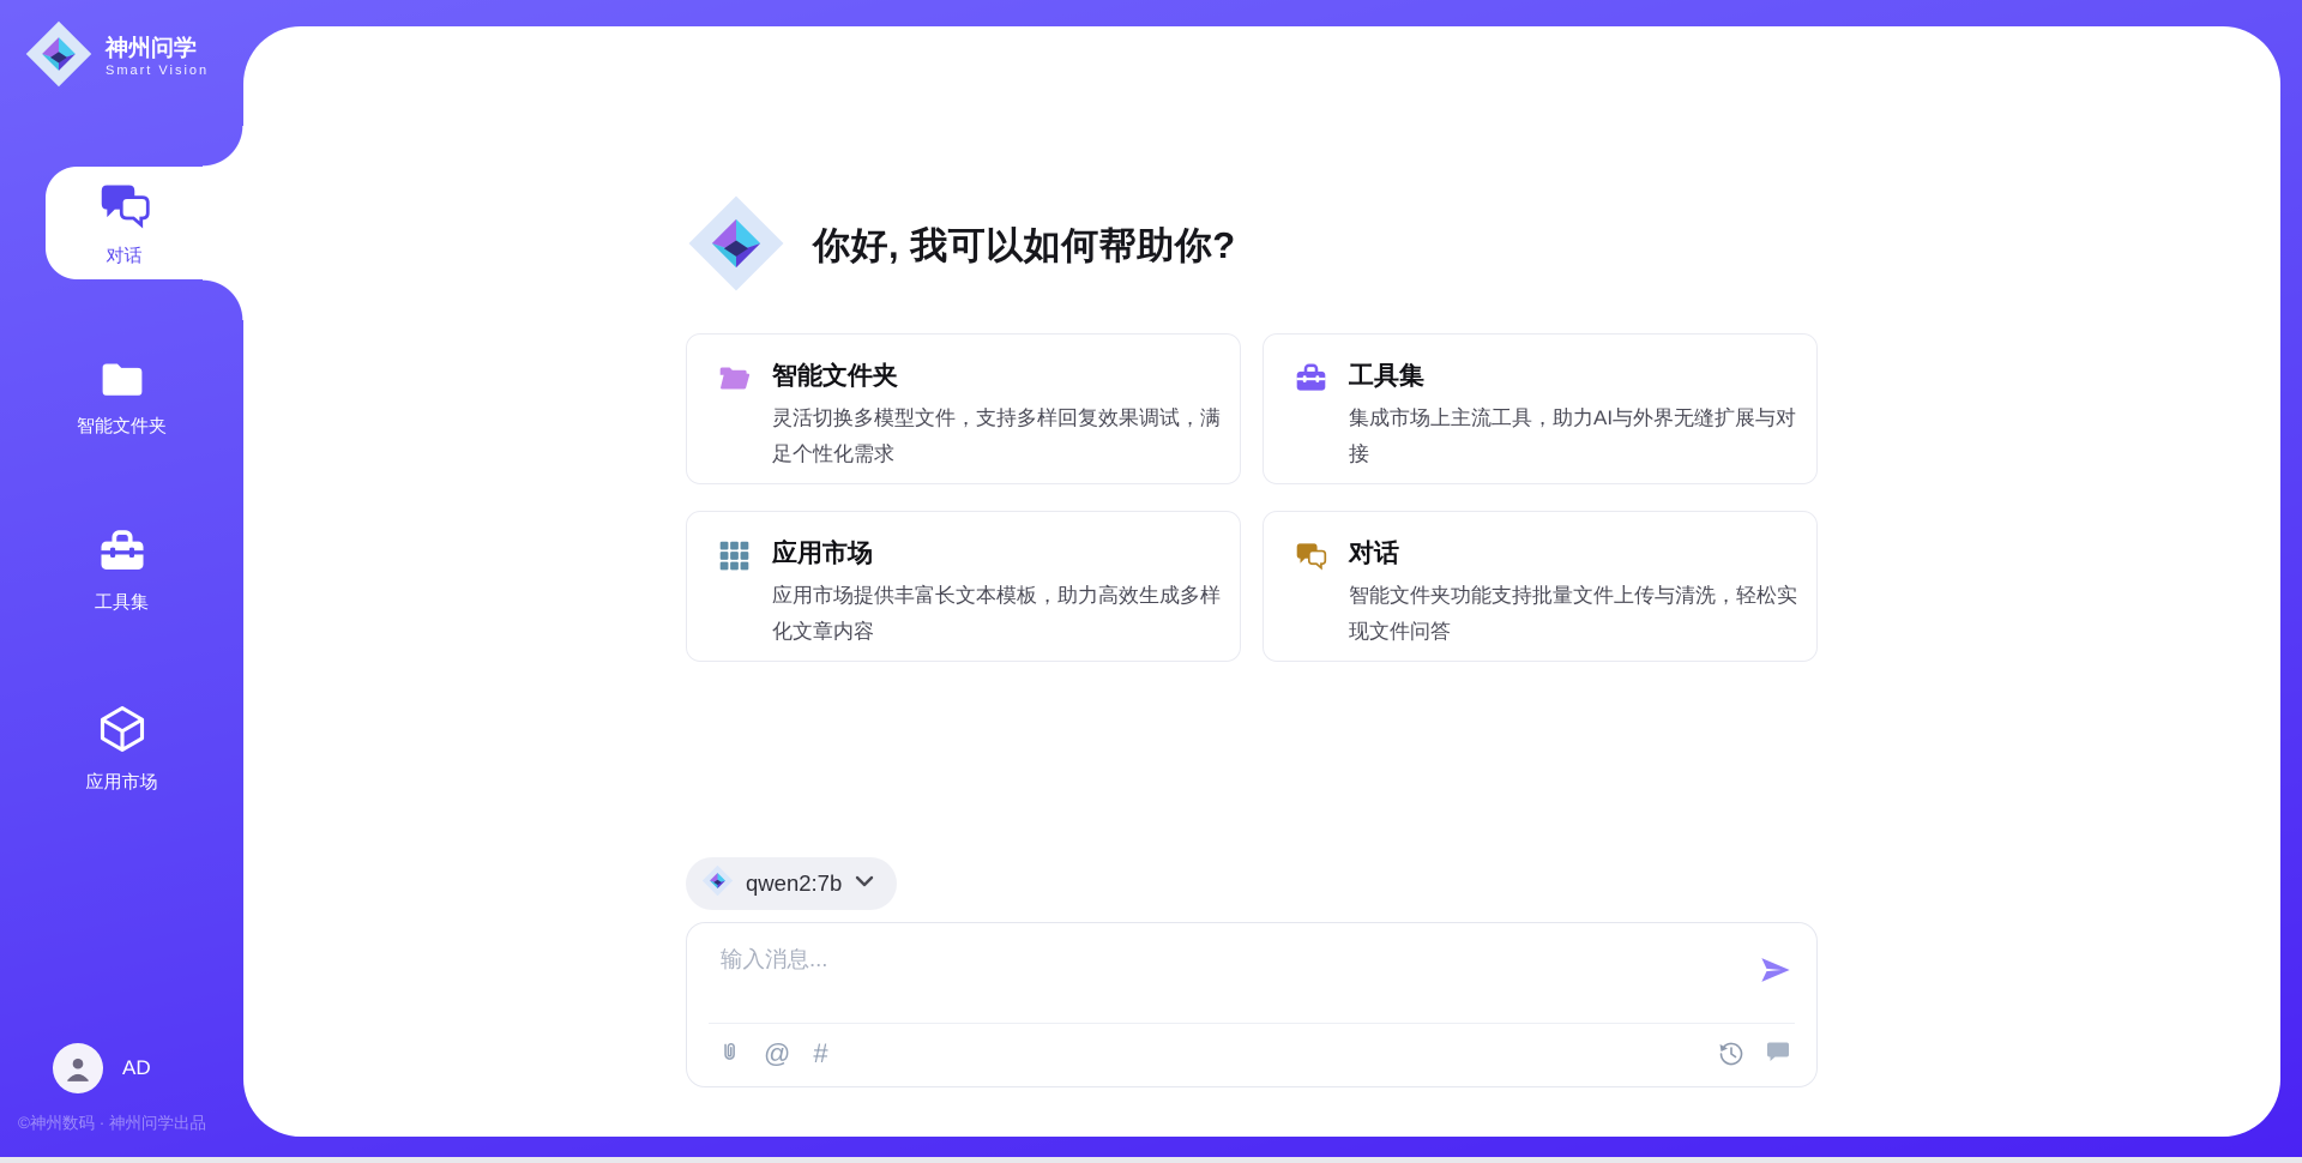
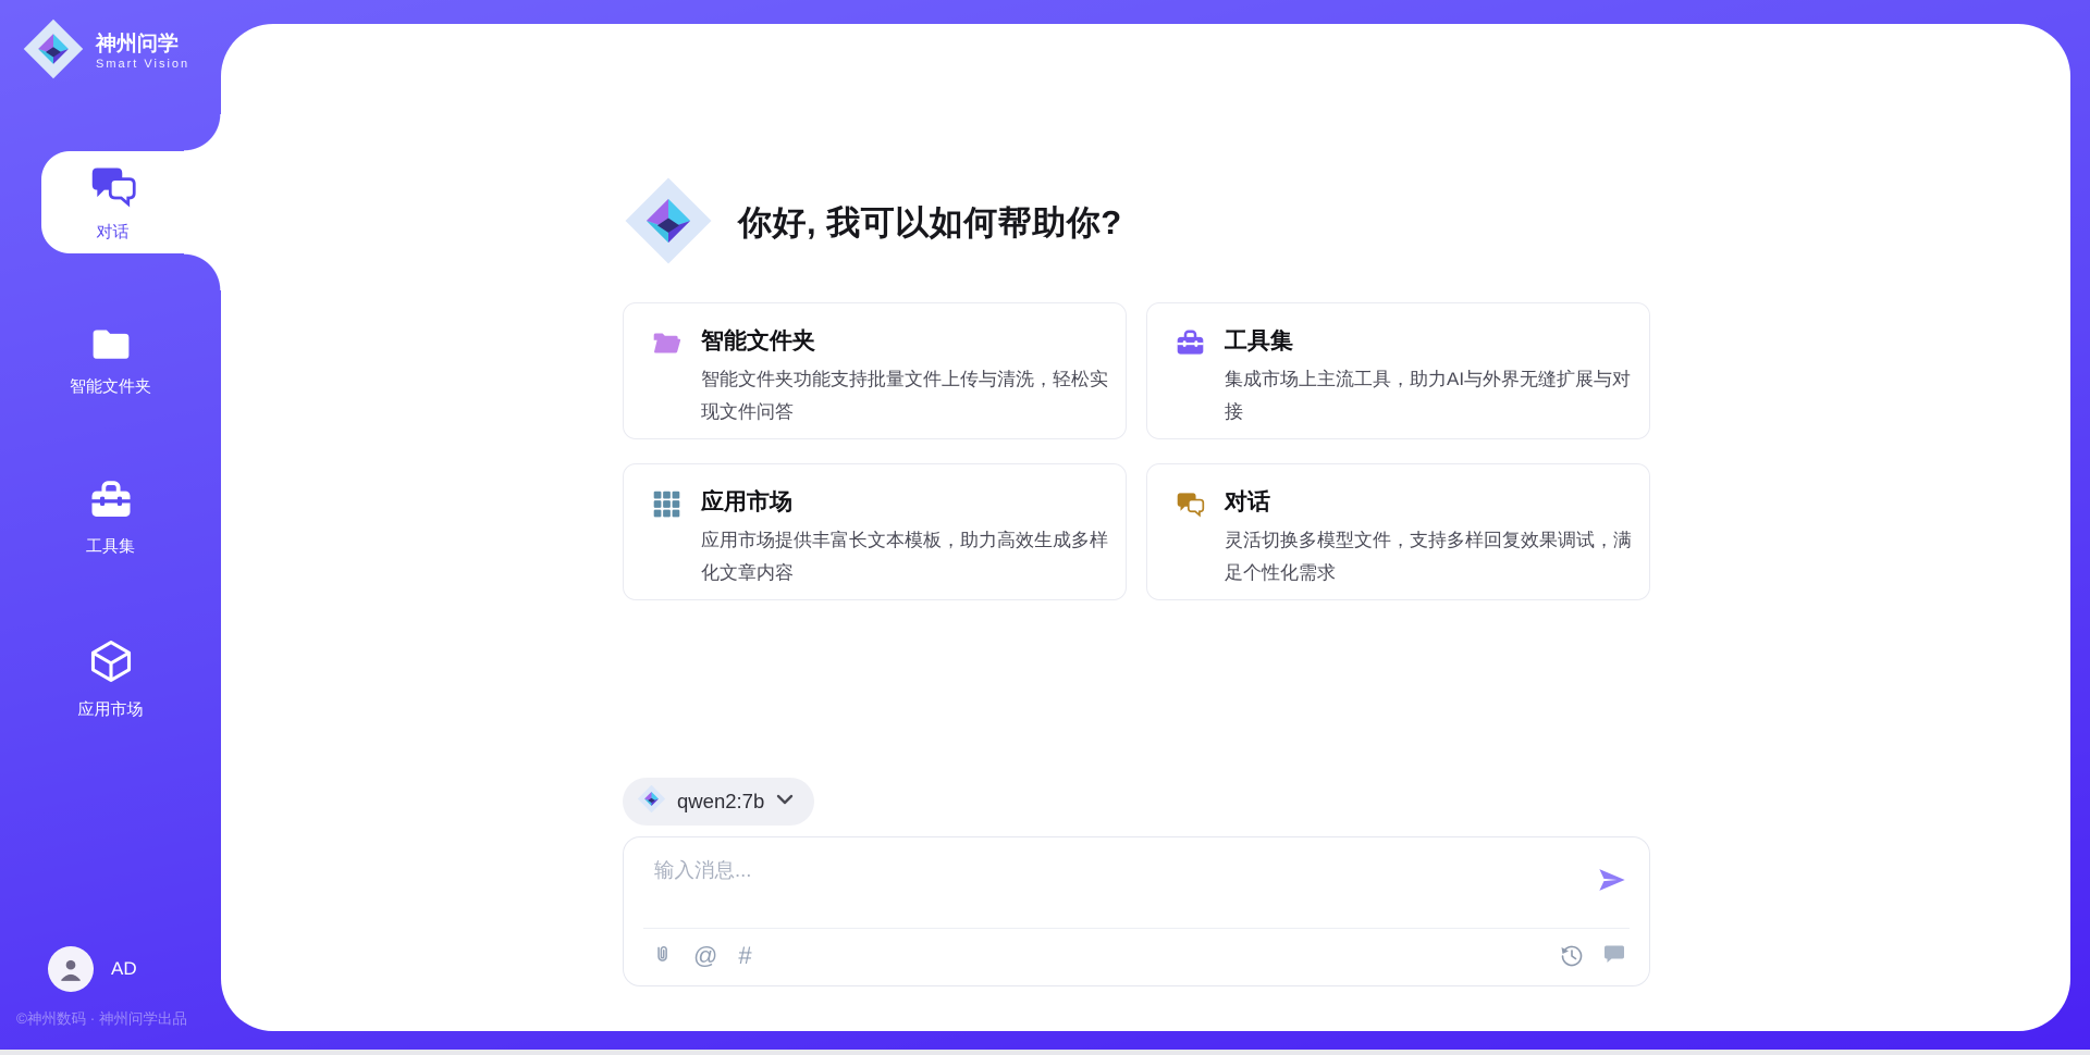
  神州问学
  Smart Vision
  对话
  智能文件夹
  工具集
  应用市场
  AD
  ©神州数码 · 神州问学出品
  你好, 我可以如何帮助你?
  智能文件夹
- 灵活切换多模型文件，支持多样回复效果调试，满足个性化需求
+ 智能文件夹功能支持批量文件上传与清洗，轻松实现文件问答
  工具集
  集成市场上主流工具，助力AI与外界无缝扩展与对接
  应用市场
  应用市场提供丰富长文本模板，助力高效生成多样化文章内容
  对话
- 智能文件夹功能支持批量文件上传与清洗，轻松实现文件问答
+ 灵活切换多模型文件，支持多样回复效果调试，满足个性化需求
  qwen2:7b
  输入消息...
  @
  #
